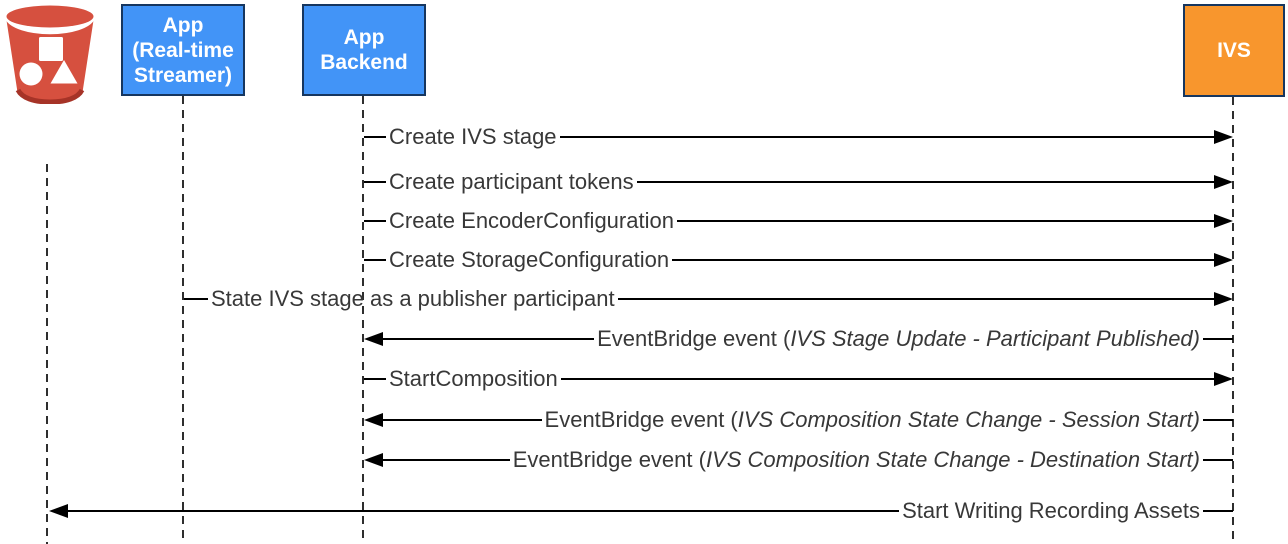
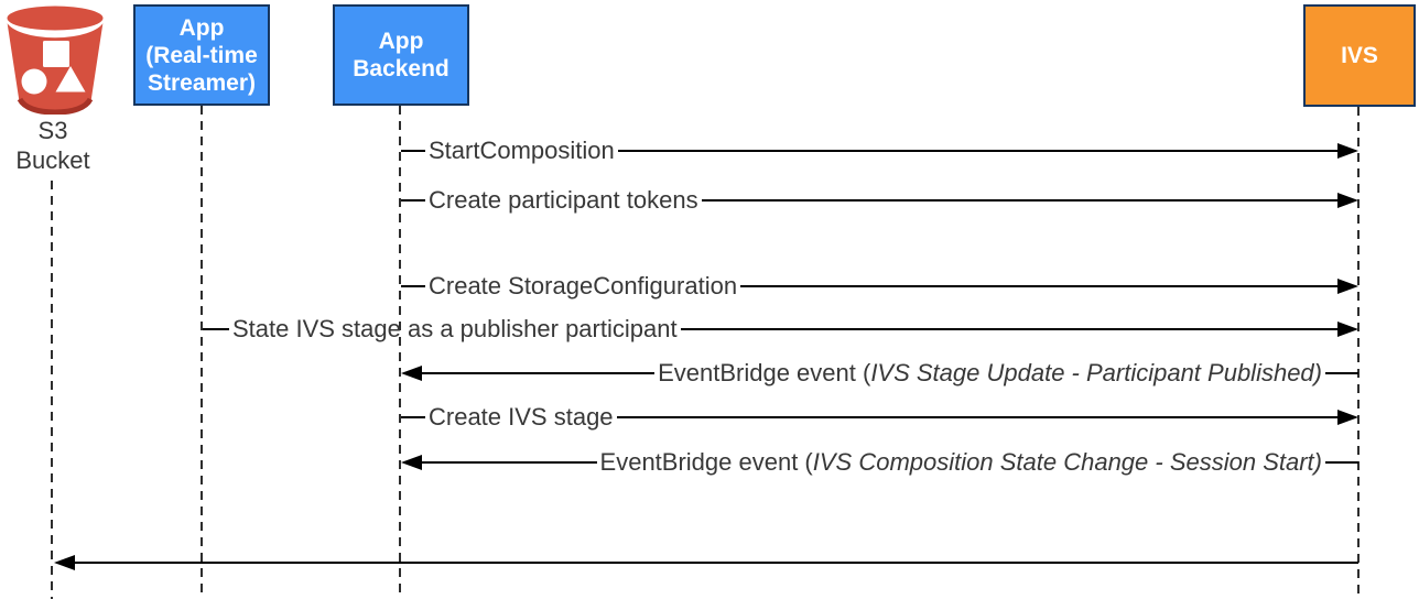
+ S3
+ Bucket
  App
  (Real-time
  Streamer)
  App
  Backend
  IVS
- Create IVS stage
+ StartComposition
  Create participant tokens
- Create EncoderConfiguration
  Create StorageConfiguration
  State IVS stage as a publisher participant
  EventBridge event (IVS Stage Update - Participant Published)
- StartComposition
+ Create IVS stage
  EventBridge event (IVS Composition State Change - Session Start)
- EventBridge event (IVS Composition State Change - Destination Start)
- Start Writing Recording Assets
